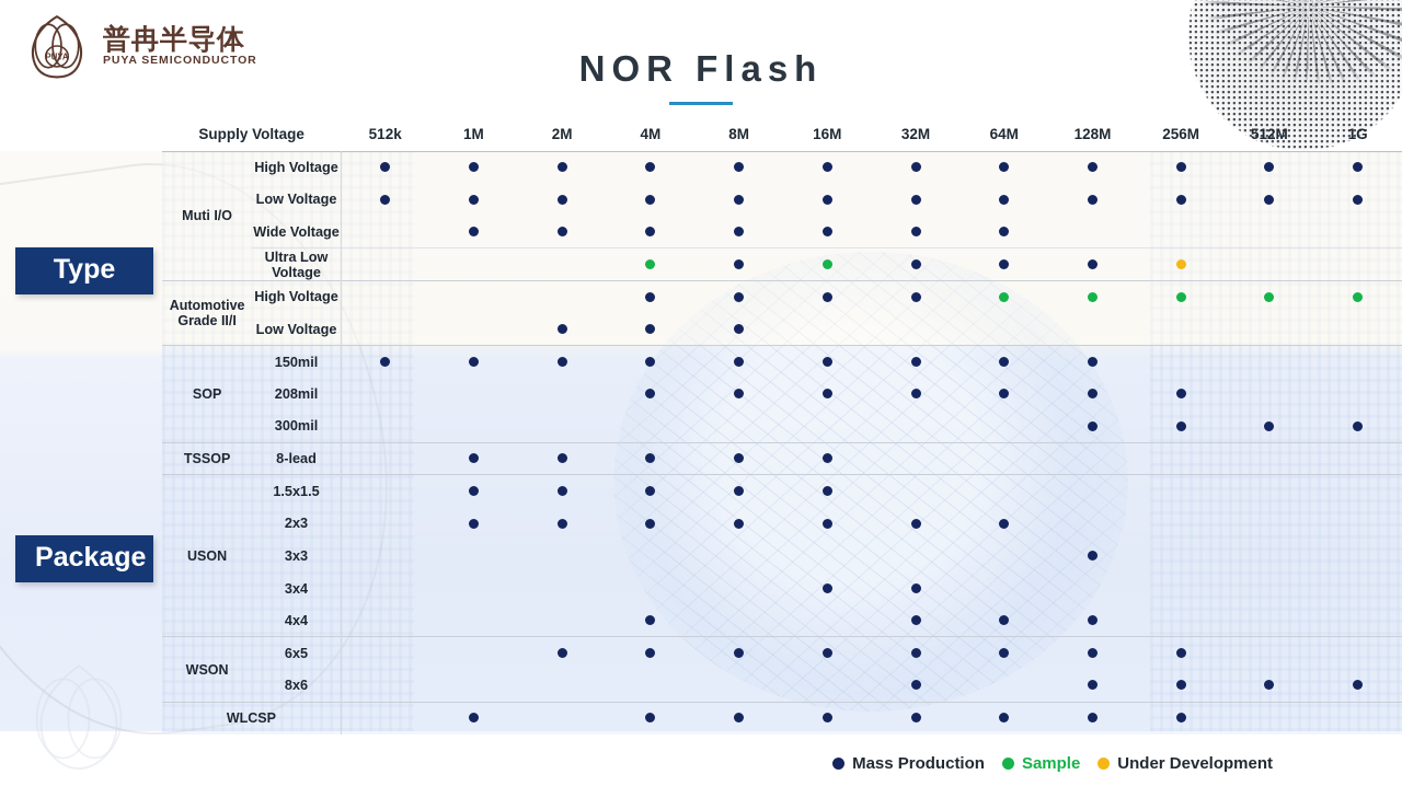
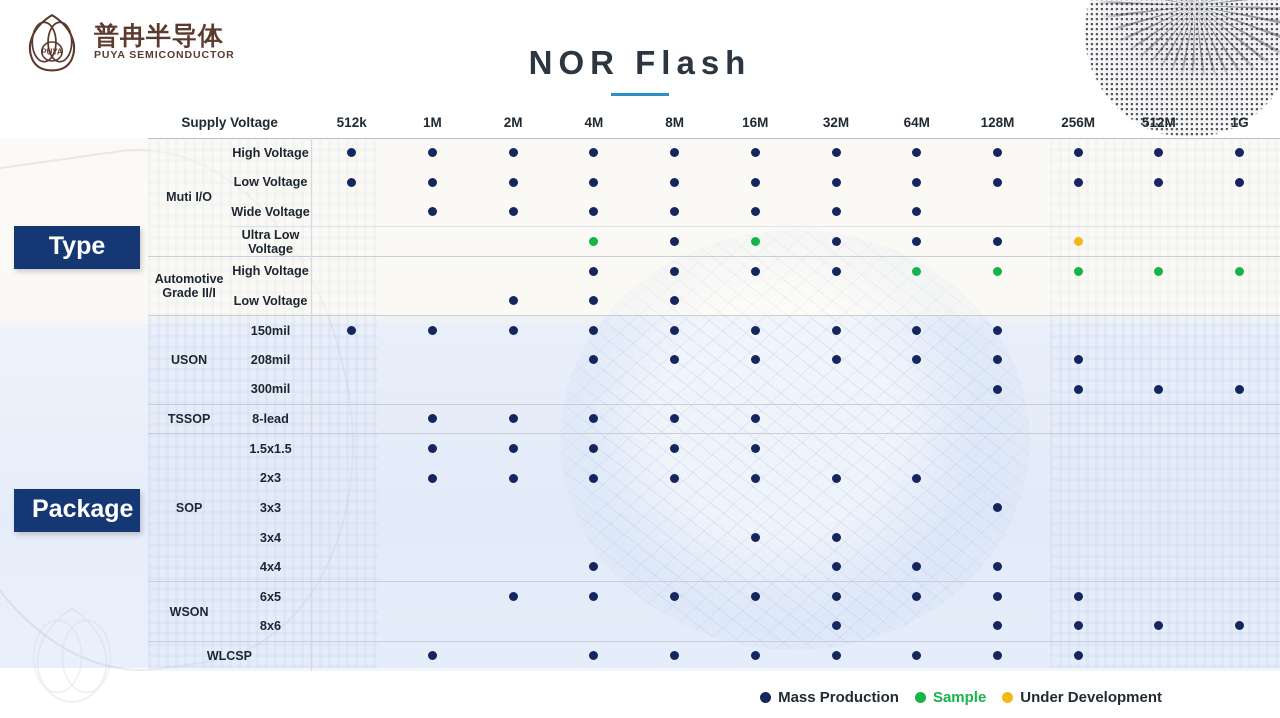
  PUYA
  普冉半导体
  PUYA SEMICONDUCTOR
  NOR Flash
  Type
  Package
  Supply Voltage	512k	1M	2M	4M	8M	16M	32M	64M	128M	256M	512M	1G
  Muti I/O	High Voltage
  Low Voltage
  Wide Voltage
  Ultra Low Voltage
  AutomotiveGrade II/I	High Voltage
  Low Voltage
- SOP	150mil
+ USON	150mil
  208mil
  300mil
  TSSOP	8-lead
- USON	1.5x1.5
+ SOP	1.5x1.5
  2x3
  3x3
  3x4
  4x4
  WSON	6x5
  8x6
  WLCSP
  Mass Production
  Sample
  Under Development
